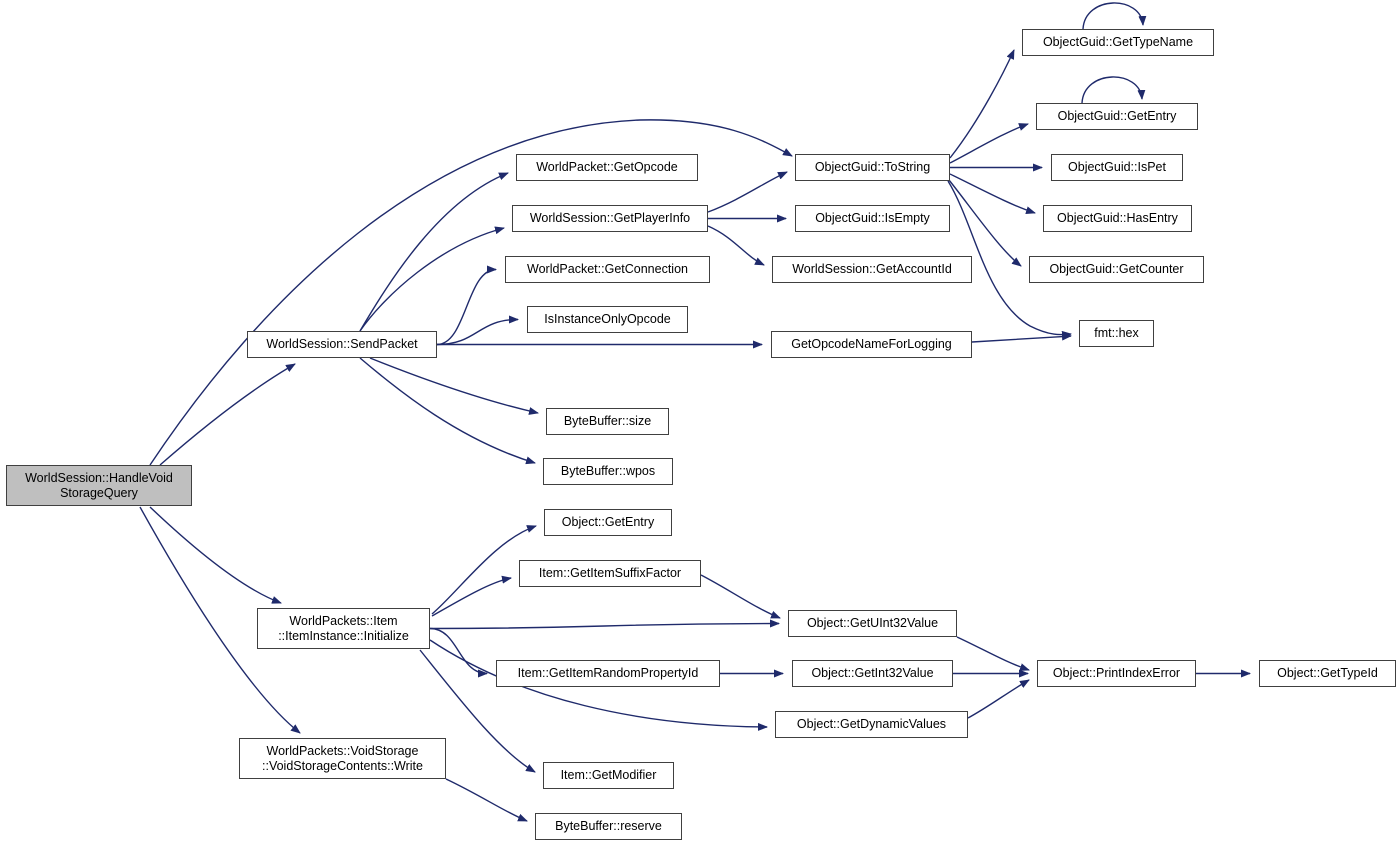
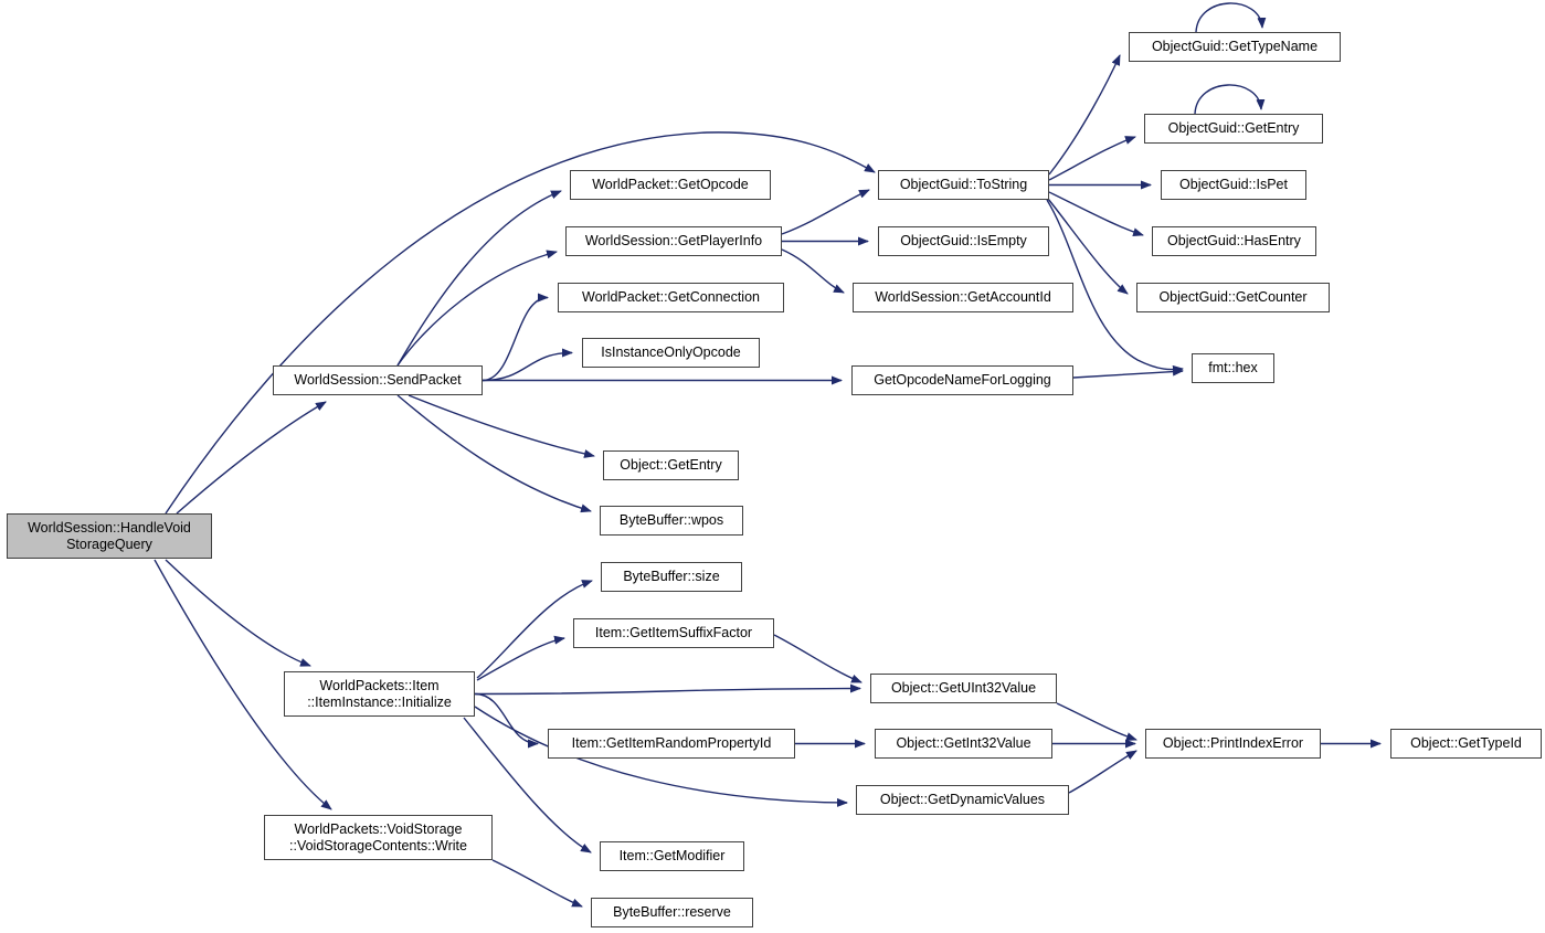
  WorldSession::HandleVoid
  StorageQuery
  WorldSession::SendPacket
  WorldPacket::GetOpcode
  WorldSession::GetPlayerInfo
  WorldPacket::GetConnection
  IsInstanceOnlyOpcode
- ByteBuffer::size
+ Object::GetEntry
  ByteBuffer::wpos
  GetOpcodeNameForLogging
  ObjectGuid::ToString
  ObjectGuid::IsEmpty
  WorldSession::GetAccountId
  ObjectGuid::GetTypeName
  ObjectGuid::GetEntry
  ObjectGuid::IsPet
  ObjectGuid::HasEntry
  ObjectGuid::GetCounter
  fmt::hex
- Object::GetEntry
+ ByteBuffer::size
  Item::GetItemSuffixFactor
  WorldPackets::Item
  ::ItemInstance::Initialize
  Item::GetItemRandomPropertyId
  WorldPackets::VoidStorage
  ::VoidStorageContents::Write
  Item::GetModifier
  ByteBuffer::reserve
  Object::GetUInt32Value
  Object::GetInt32Value
  Object::GetDynamicValues
  Object::PrintIndexError
  Object::GetTypeId
